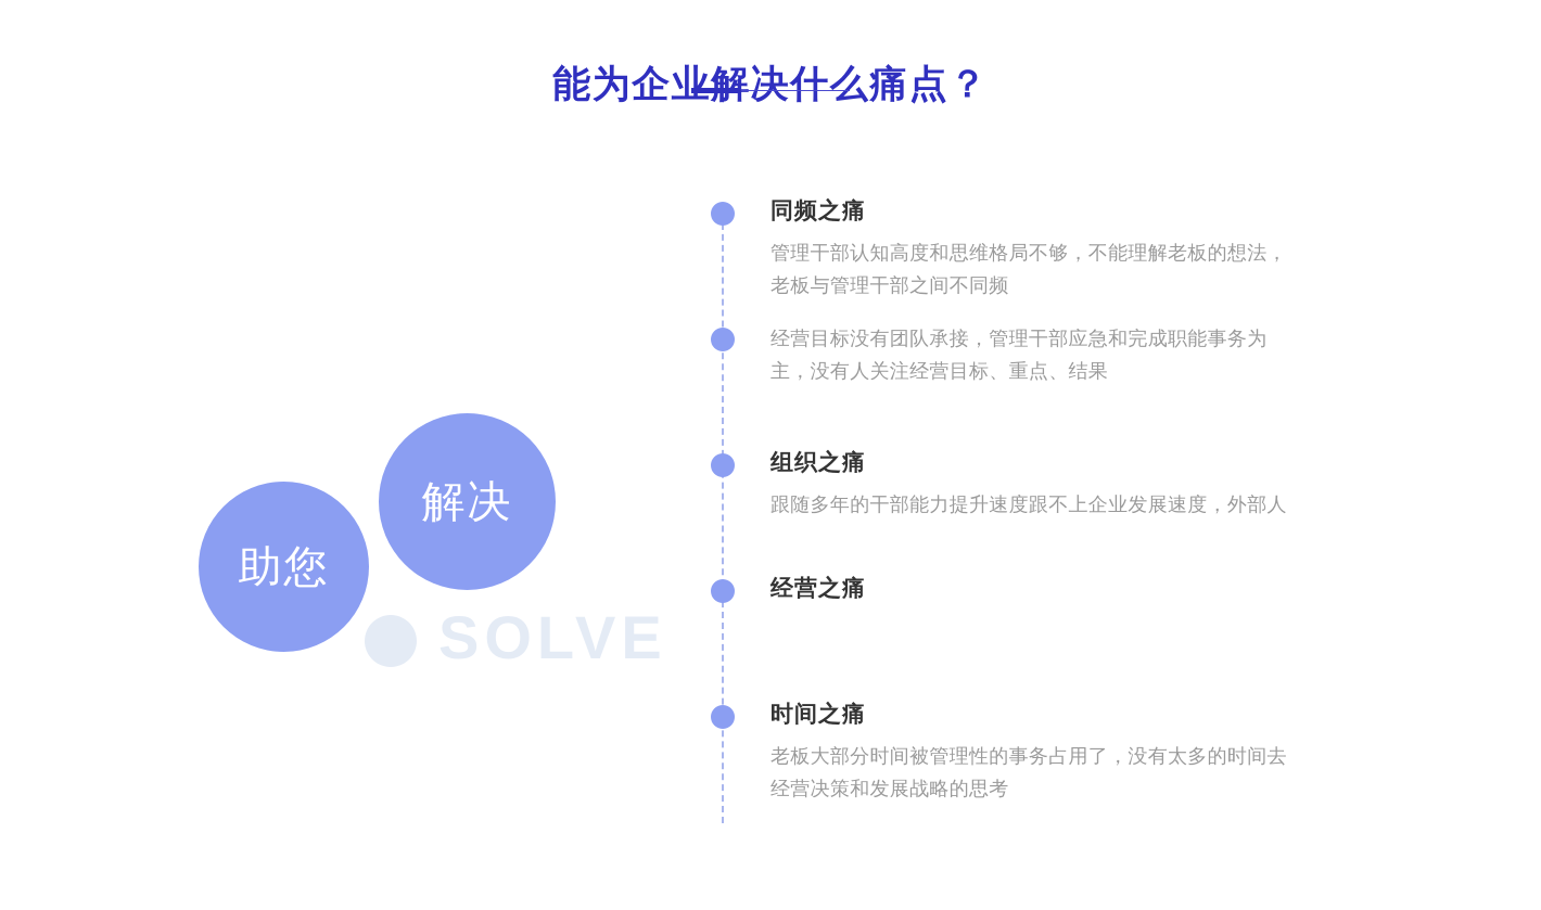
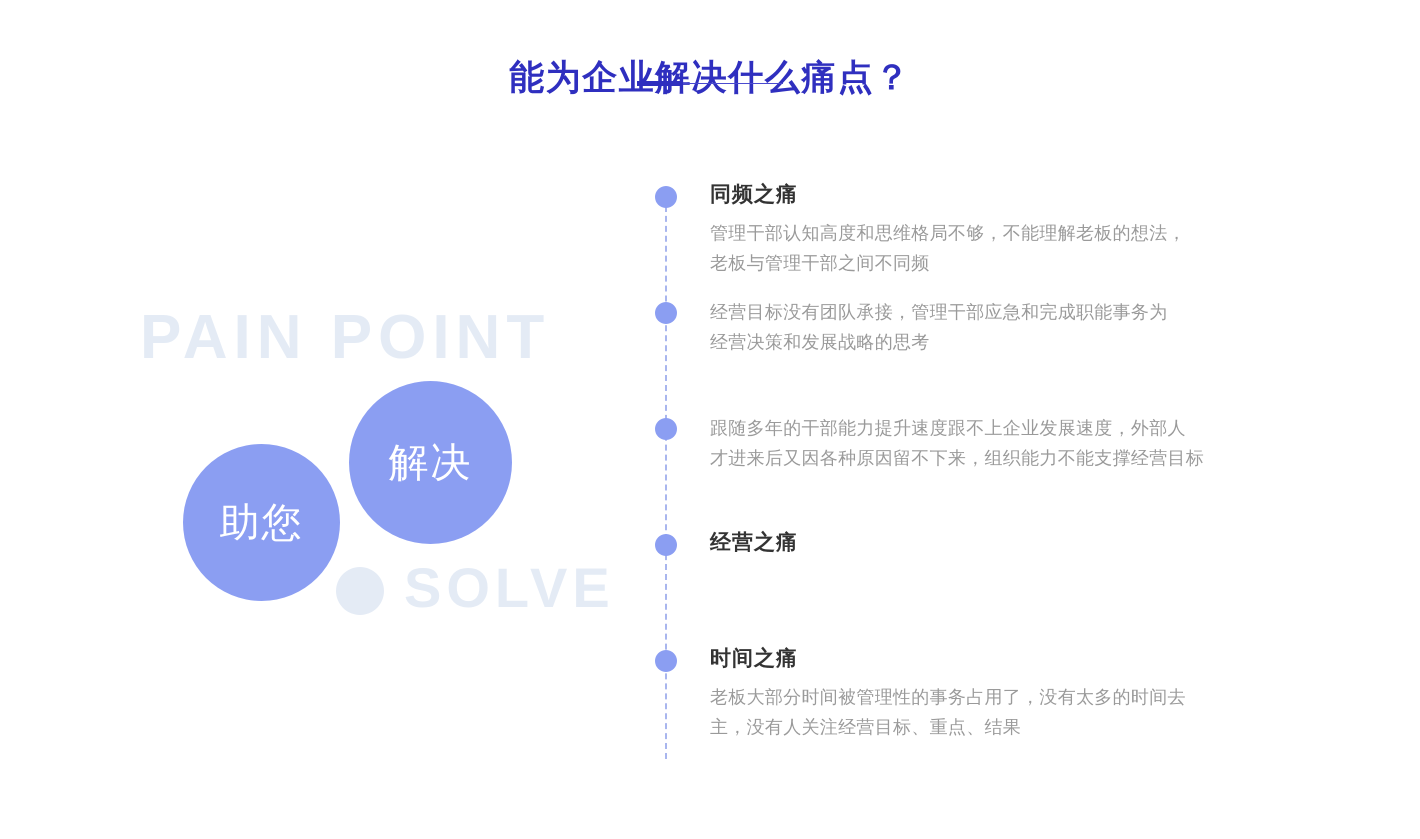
  能为企业解决什么痛点？
+ PAIN POINT
  SOLVE
  助您
  解决
  同频之痛
  管理干部认知高度和思维格局不够，不能理解老板的想法，
  老板与管理干部之间不同频
  经营目标没有团队承接，管理干部应急和完成职能事务为
- 主，没有人关注经营目标、重点、结果
+ 经营决策和发展战略的思考
- 组织之痛
  跟随多年的干部能力提升速度跟不上企业发展速度，外部人
+ 才进来后又因各种原因留不下来，组织能力不能支撑经营目标
  经营之痛
  时间之痛
  老板大部分时间被管理性的事务占用了，没有太多的时间去
- 经营决策和发展战略的思考
+ 主，没有人关注经营目标、重点、结果
